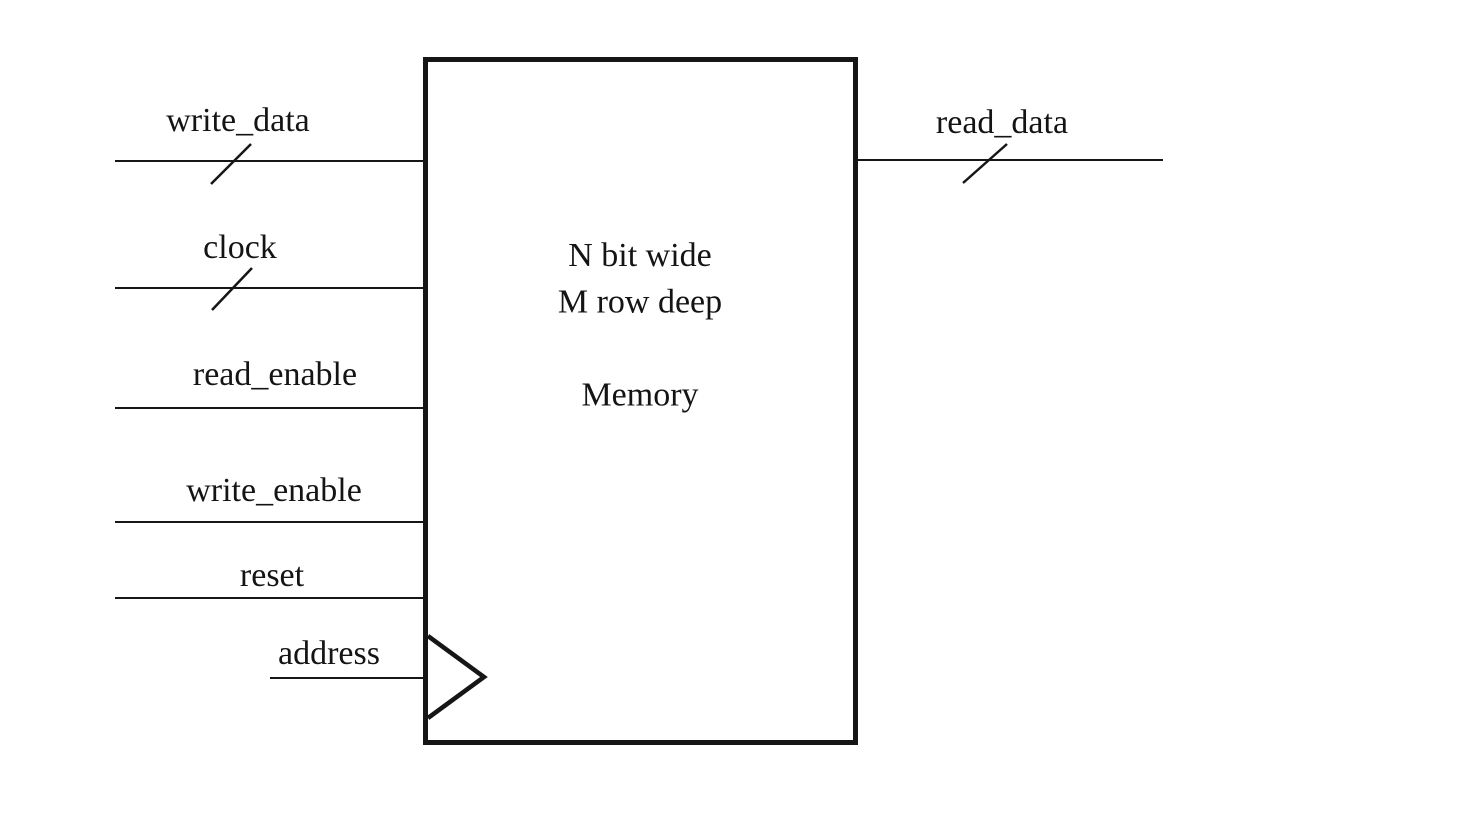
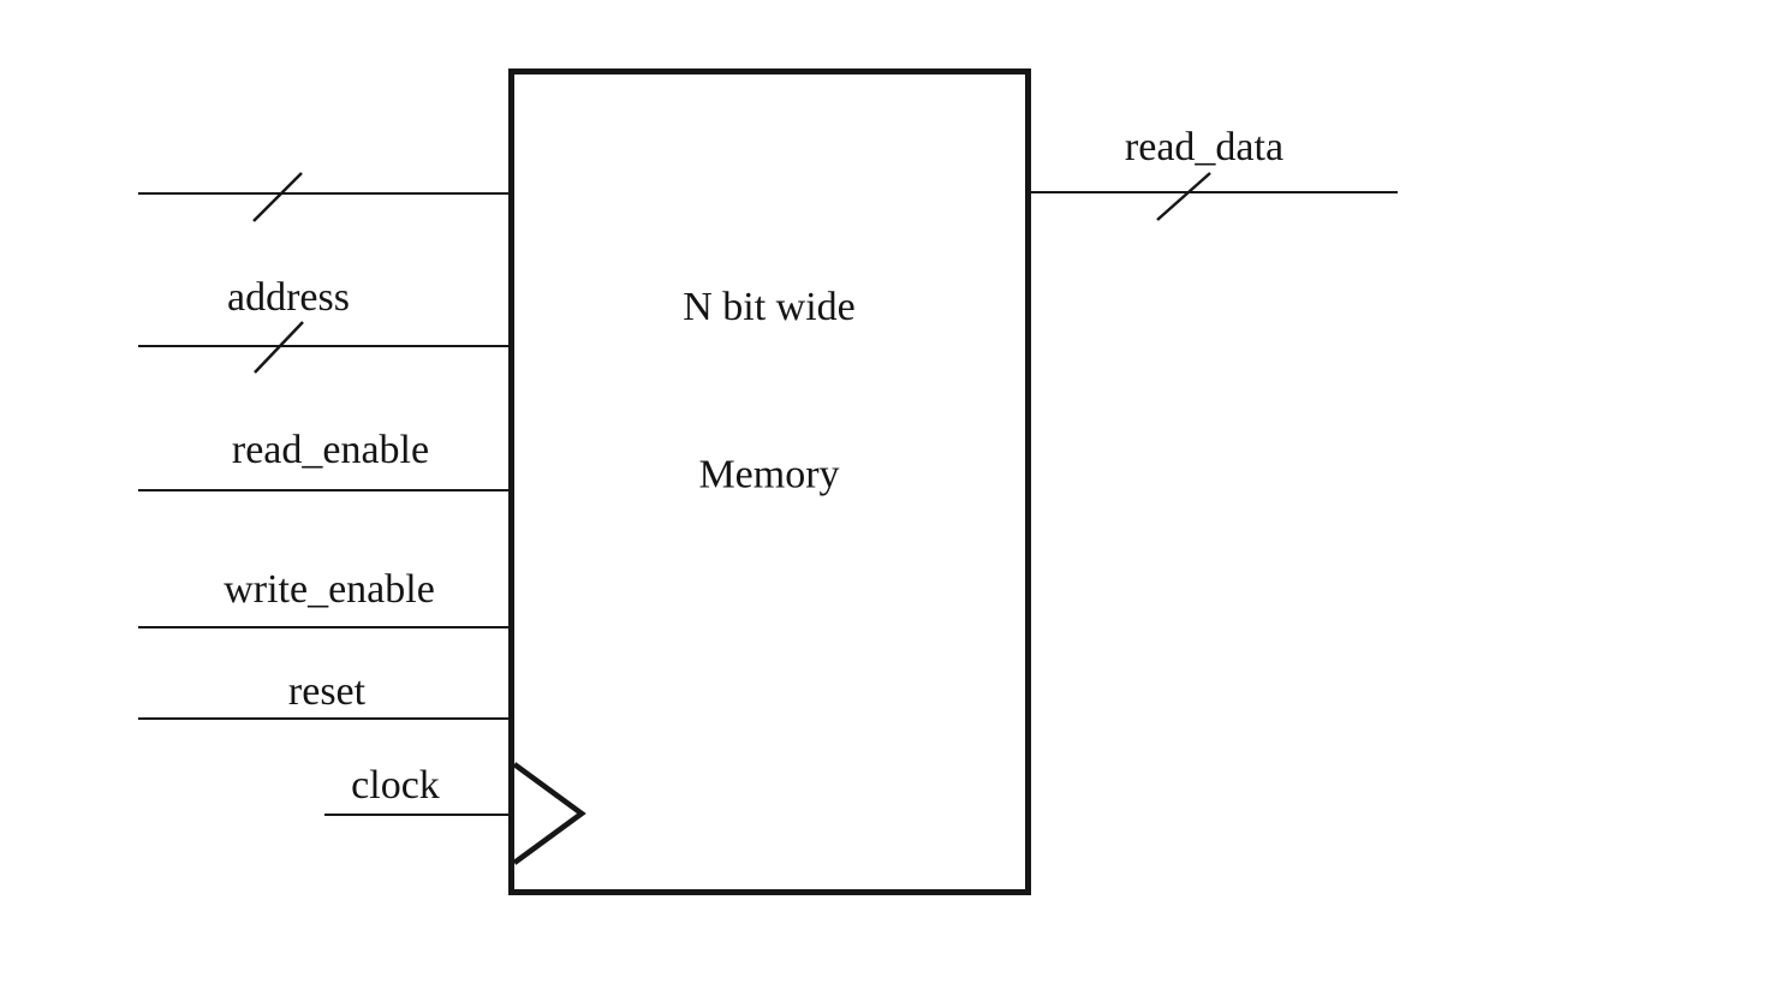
  N bit wide
- M row deep
  Memory
- write_data
- clock
+ address
  read_enable
  write_enable
  reset
- address
+ clock
  read_data
